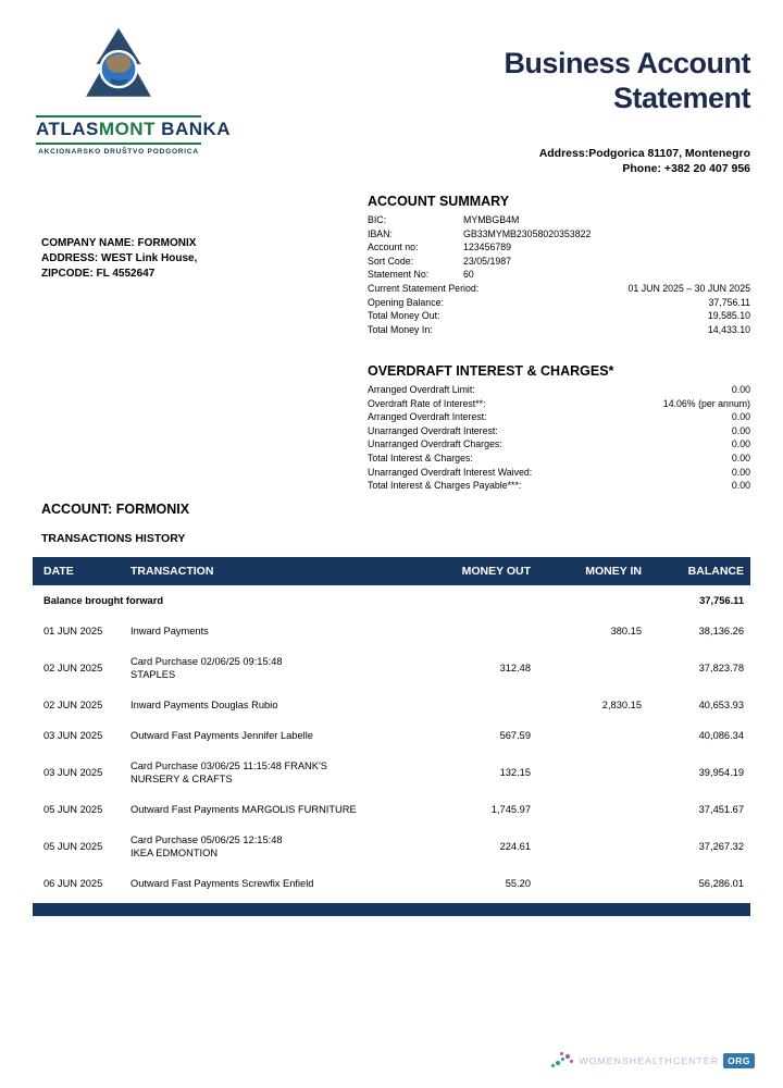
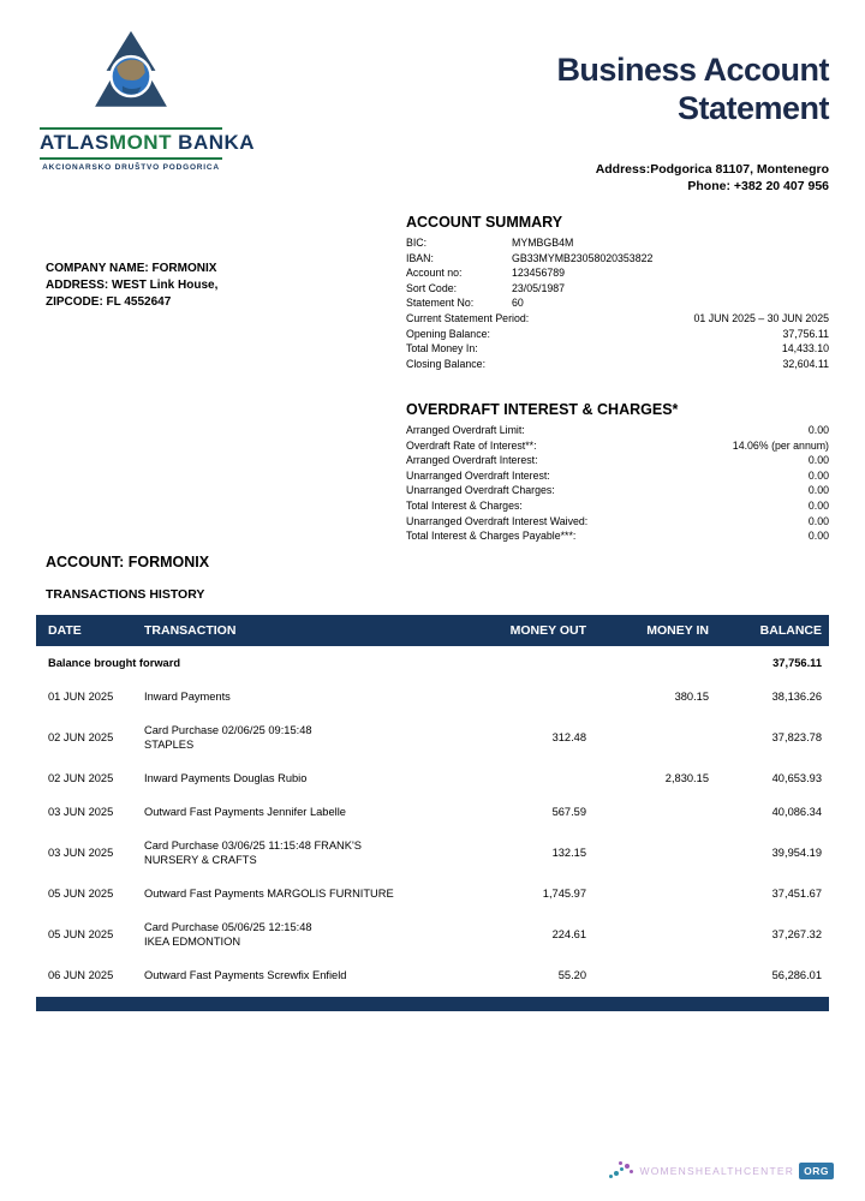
  ATLASMONT BANKA
  Business Account
  Statement
  Address:Podgorica 81107, Montenegro
  Phone: +382 20 407 956
  COMPANY NAME: FORMONIX
  ADDRESS: WEST Link House,
  ZIPCODE: FL 4552647
  ACCOUNT SUMMARY
  BIC:
  MYMBGB4M
  IBAN:
  GB33MYMB23058020353822
  Account no:
  123456789
  Sort Code:
  23/05/1987
  Statement No:
  60
  Current Statement Period:
  01 JUN 2025 – 30 JUN 2025
  Opening Balance:
  37,756.11
- Total Money Out:
- 19,585.10
  Total Money In:
  14,433.10
+ Closing Balance:
+ 32,604.11
  OVERDRAFT INTEREST & CHARGES*
  Arranged Overdraft Limit:
  0.00
  Overdraft Rate of Interest**:
  14.06% (per annum)
  Arranged Overdraft Interest:
  0.00
  Unarranged Overdraft Interest:
  0.00
  Unarranged Overdraft Charges:
  0.00
  Total Interest & Charges:
  0.00
  Unarranged Overdraft Interest Waived:
  0.00
  Total Interest & Charges Payable***:
  0.00
  ACCOUNT: FORMONIX
  TRANSACTIONS HISTORY
  DATE
  TRANSACTION
  MONEY OUT
  MONEY IN
  BALANCE
  Balance brought forward
  37,756.11
  01 JUN 2025
  Inward Payments
  380.15
  38,136.26
  02 JUN 2025
  Card Purchase 02/06/25 09:15:48
  STAPLES
  312.48
  37,823.78
  02 JUN 2025
  Inward Payments Douglas Rubio
  2,830.15
  40,653.93
  03 JUN 2025
  Outward Fast Payments Jennifer Labelle
  567.59
  40,086.34
  03 JUN 2025
  Card Purchase 03/06/25 11:15:48 FRANK'S
  NURSERY & CRAFTS
  132.15
  39,954.19
  05 JUN 2025
  Outward Fast Payments MARGOLIS FURNITURE
  1,745.97
  37,451.67
  05 JUN 2025
  Card Purchase 05/06/25 12:15:48
  IKEA EDMONTION
  224.61
  37,267.32
  06 JUN 2025
  Outward Fast Payments Screwfix Enfield
  55.20
  56,286.01
  WOMENSHEALTHCENTER
  ORG
